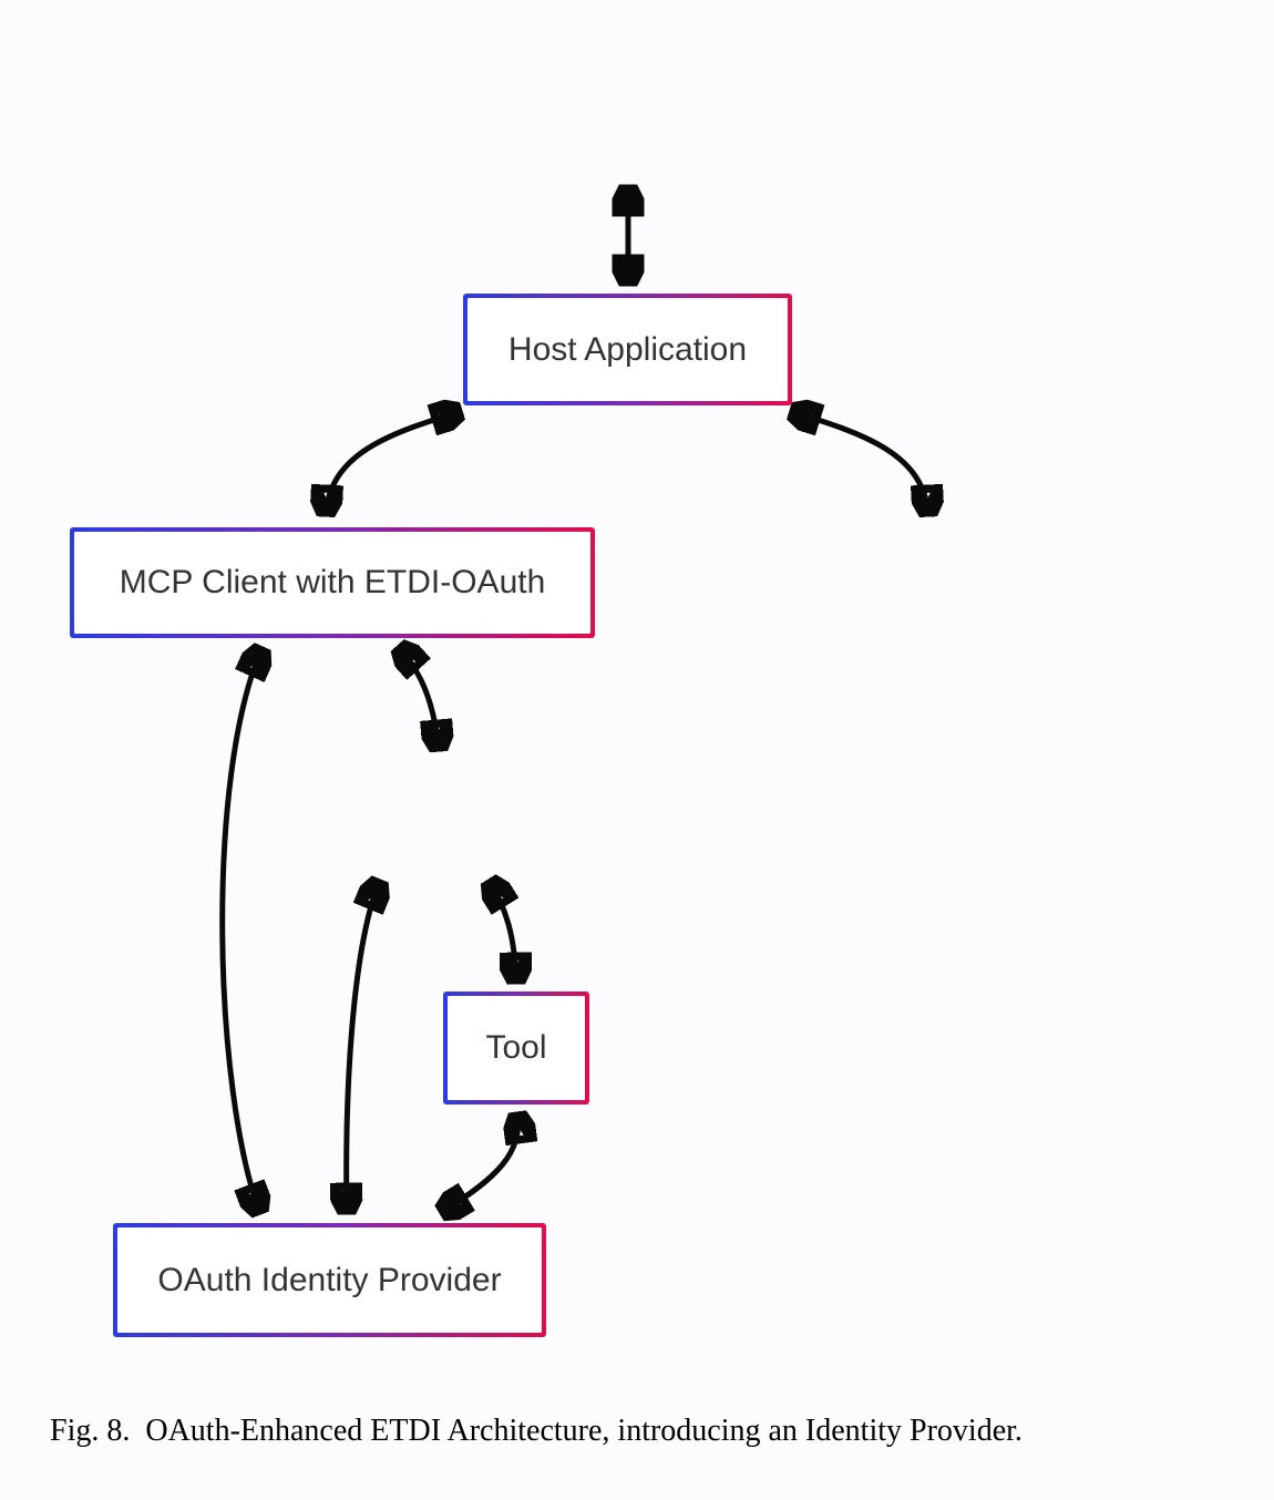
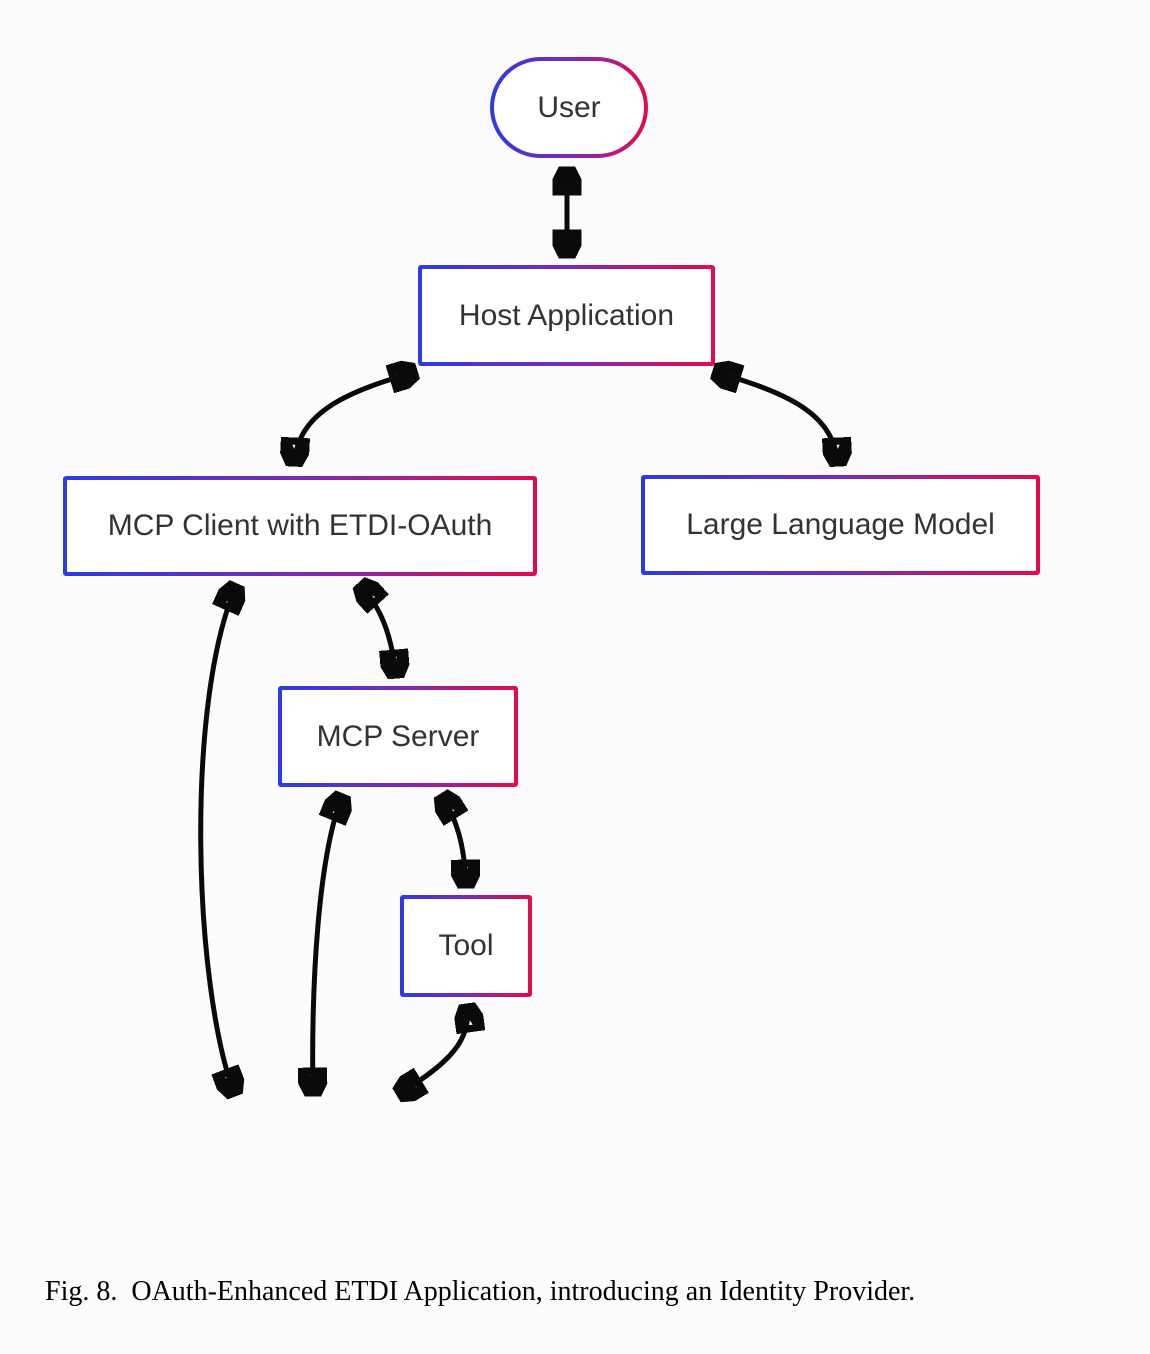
+ User
  Host Application
  MCP Client with ETDI-OAuth
+ Large Language Model
+ MCP Server
  Tool
- OAuth Identity Provider
- Fig. 8. OAuth-Enhanced ETDI Architecture, introducing an Identity Provider.
+ Fig. 8. OAuth-Enhanced ETDI Application, introducing an Identity Provider.
